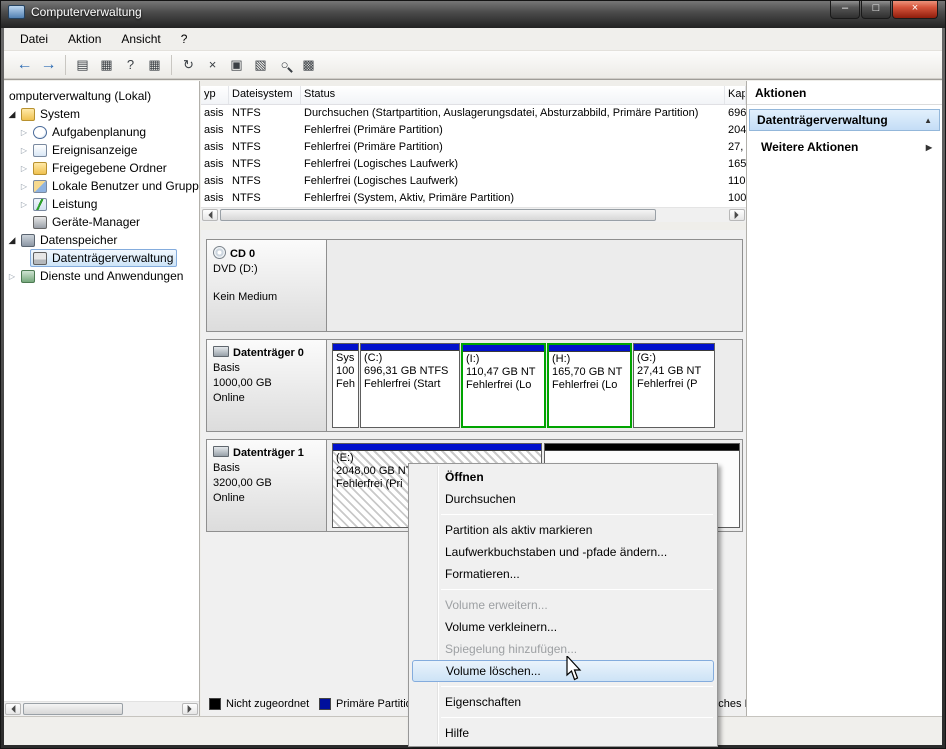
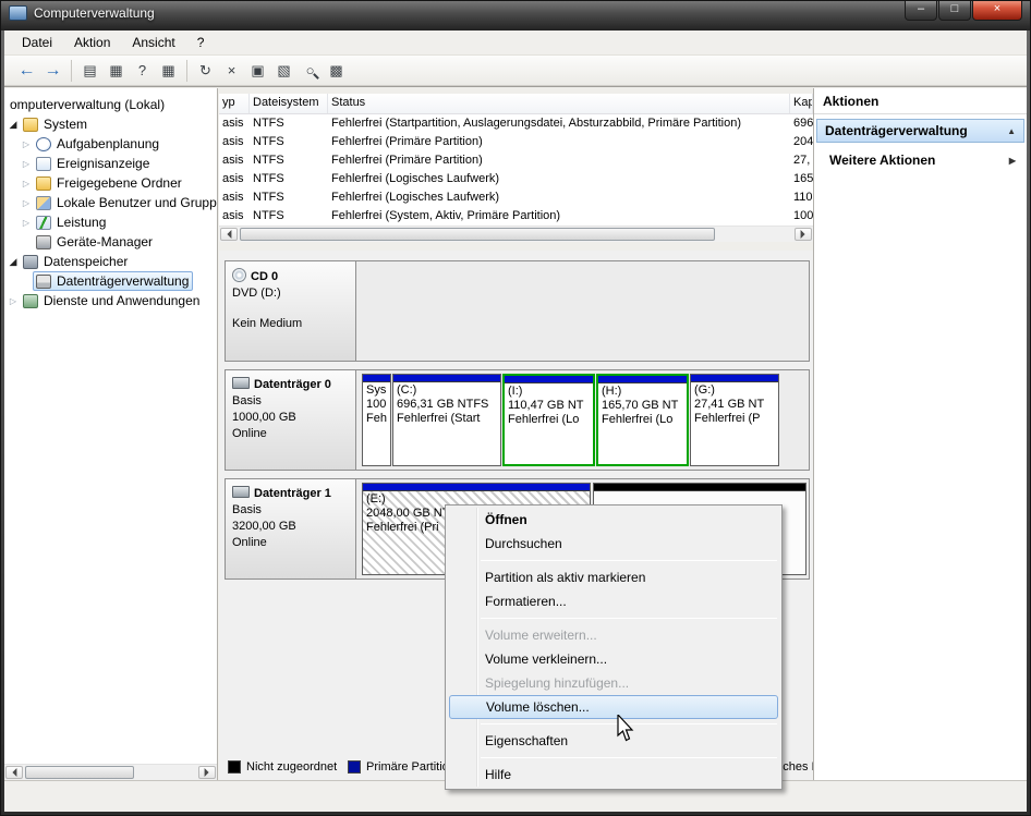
  Computerverwaltung
  –
  □
  ×
  Datei
  Aktion
  Ansicht
  ?
  ←
  →
  ▤
  ▦
  ?
  ▦
  ↻
  ×
  ▣
  ▧
  ○
  ▩
  omputerverwaltung (Lokal)
  ◢
  System
  ▷
  Aufgabenplanung
  ▷
  Ereignisanzeige
  ▷
  Freigegebene Ordner
  ▷
  Lokale Benutzer und Grupp
  ▷
  Leistung
  Geräte-Manager
  ◢
  Datenspeicher
  Datenträgerverwaltung
  ▷
  Dienste und Anwendungen
  yp
  Dateisystem
  Status
  Kap
  asis
  NTFS
- Durchsuchen (Startpartition, Auslagerungsdatei, Absturzabbild, Primäre Partition)
+ Fehlerfrei (Startpartition, Auslagerungsdatei, Absturzabbild, Primäre Partition)
  696
  asis
  NTFS
  Fehlerfrei (Primäre Partition)
  204
  asis
  NTFS
  Fehlerfrei (Primäre Partition)
  27,
  asis
  NTFS
  Fehlerfrei (Logisches Laufwerk)
  165
  asis
  NTFS
  Fehlerfrei (Logisches Laufwerk)
  110
  asis
  NTFS
  Fehlerfrei (System, Aktiv, Primäre Partition)
  100
  CD 0
  DVD (D:)
  Kein Medium
  Datenträger 0
  Basis
  1000,00 GB
  Online
  Sys
  100
  Feh
  (C:)
  696,31 GB NTFS
  Fehlerfrei (Start
  (I:)
  110,47 GB NT
  Fehlerfrei (Lo
  (H:)
  165,70 GB NT
  Fehlerfrei (Lo
  (G:)
  27,41 GB NT
  Fehlerfrei (P
  Datenträger 1
  Basis
  3200,00 GB
  Online
  (E:)
  2048,00 GB N
  Fehlerfrei (Pri
  Nicht zugeordnet
  Primäre Partiti
  Aktionen
  Datenträgerverwaltung
  ▲
  Weitere Aktionen
  ▶
  Öffnen
  Durchsuchen
  Partition als aktiv markieren
- Laufwerkbuchstaben und -pfade ändern...
  Formatieren...
  Volume erweitern...
  Volume verkleinern...
  Spiegelung hinzufügen...
  Volume löschen...
  Eigenschaften
  Hilfe
